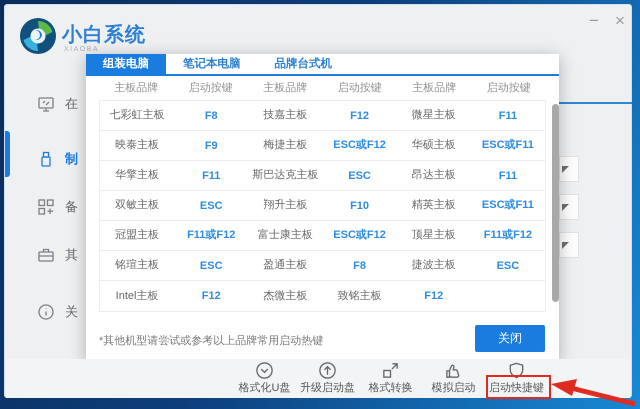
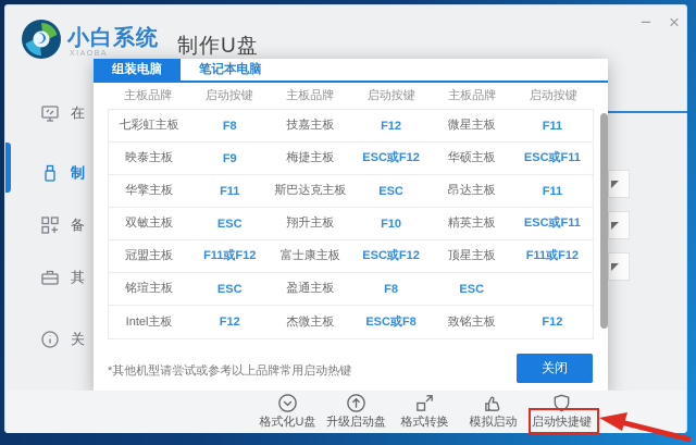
  小白系统
+ 制作U盘
  −
  ×
  在
  制
  备
  其
  关
  组装电脑
  笔记本电脑
- 品牌台式机
  主板品牌
  启动按键
  主板品牌
  启动按键
  主板品牌
  启动按键
  七彩虹主板
  F8
  技嘉主板
  F12
  微星主板
  F11
  映泰主板
  F9
  梅捷主板
  ESC或F12
  华硕主板
  ESC或F11
  华擎主板
  F11
  斯巴达克主板
  ESC
  昂达主板
  F11
  双敏主板
  ESC
  翔升主板
  F10
  精英主板
  ESC或F11
  冠盟主板
  F11或F12
  富士康主板
  ESC或F12
  顶星主板
  F11或F12
  铭瑄主板
  ESC
  盈通主板
  F8
- 捷波主板
  ESC
  Intel主板
  F12
  杰微主板
+ ESC或F8
  致铭主板
  F12
  *其他机型请尝试或参考以上品牌常用启动热键
  关闭
  格式化U盘
  升级启动盘
  格式转换
  模拟启动
  启动快捷键
